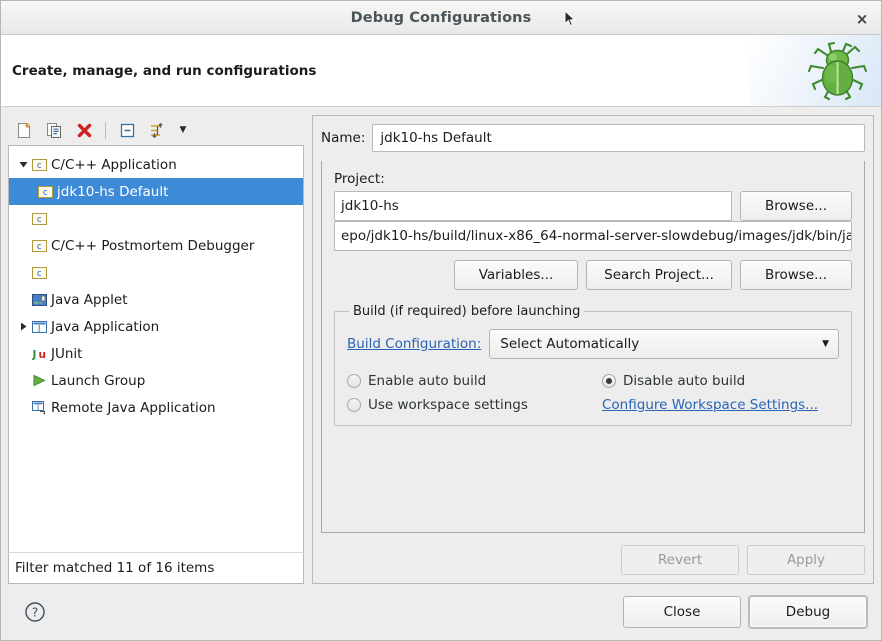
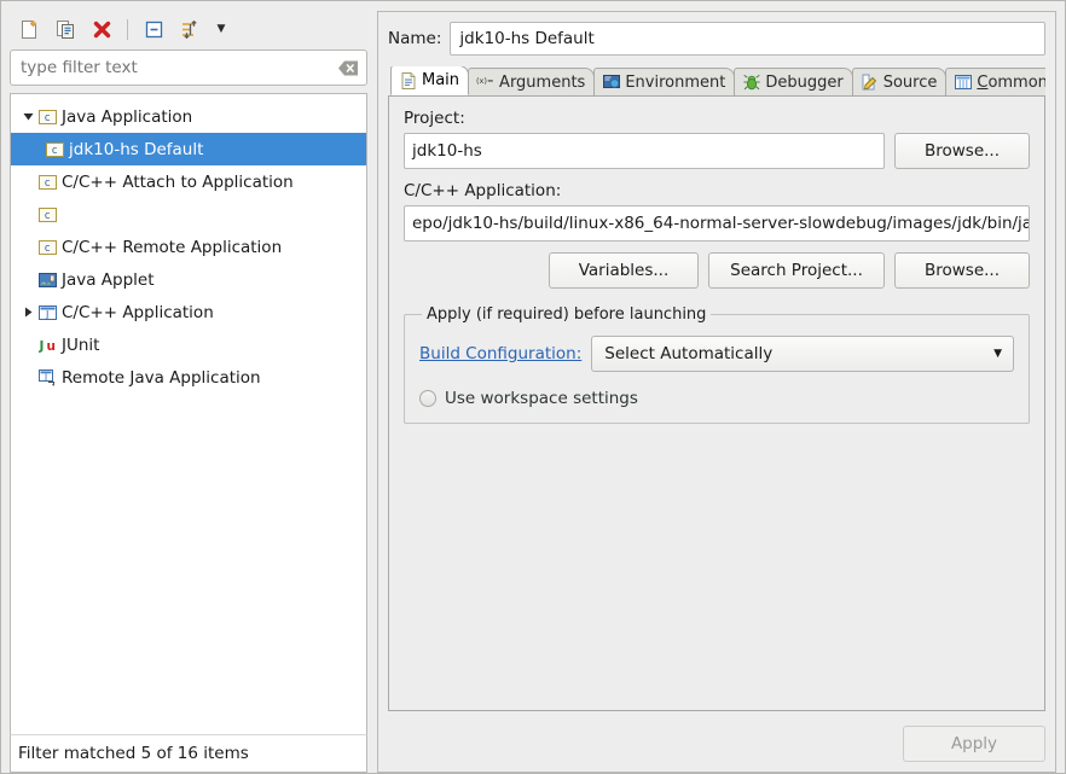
- Debug Configurations
- ×
- Create, manage, and run configurations
  ▼
+ type filter text
  c
- C/C++ Application
+ Java Application
  c
  jdk10-hs Default
  c
+ C/C++ Attach to Application
  c
- C/C++ Postmortem Debugger
  c
+ C/C++ Remote Application
  Java Applet
  J
- Java Application
+ C/C++ Application
  J
  u
  JUnit
- Launch Group
  J
  Remote Java Application
- Filter matched 11 of 16 items
+ Filter matched 5 of 16 items
  Name:
  jdk10-hs Default
+ Main
+ (x)=
+ Arguments
+ Environment
+ Debugger
+ Source
+ Common
  Project:
  jdk10-hs
  Browse...
+ C/C++ Application:
  epo/jdk10-hs/build/linux-x86_64-normal-server-slowdebug/images/jdk/bin/ja
  Variables...
  Search Project...
  Browse...
- Build (if required) before launching
+ Apply (if required) before launching
  Build Configuration:
  Select Automatically
  ▼
- Enable auto build
- Disable auto build
  Use workspace settings
- Configure Workspace Settings...
- Revert
  Apply
- ?
- Close
- Debug
